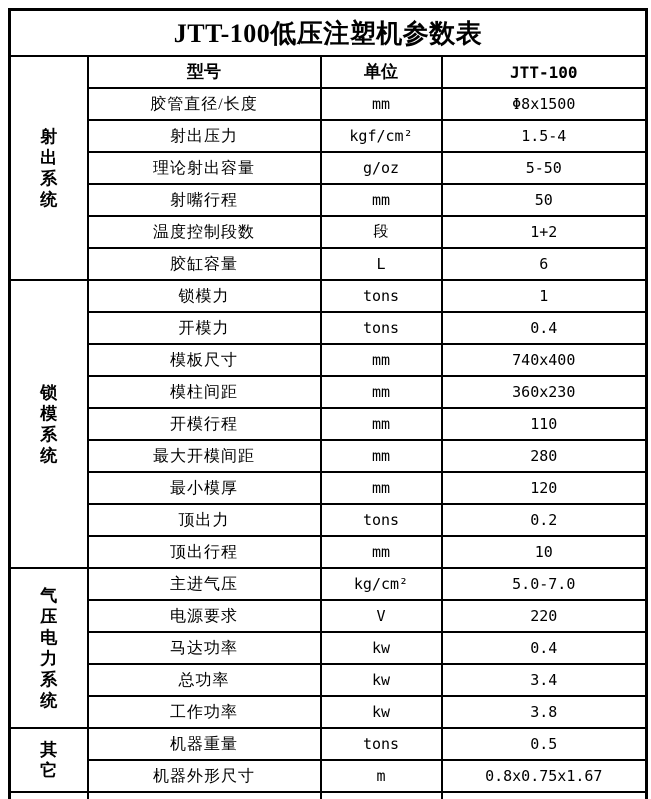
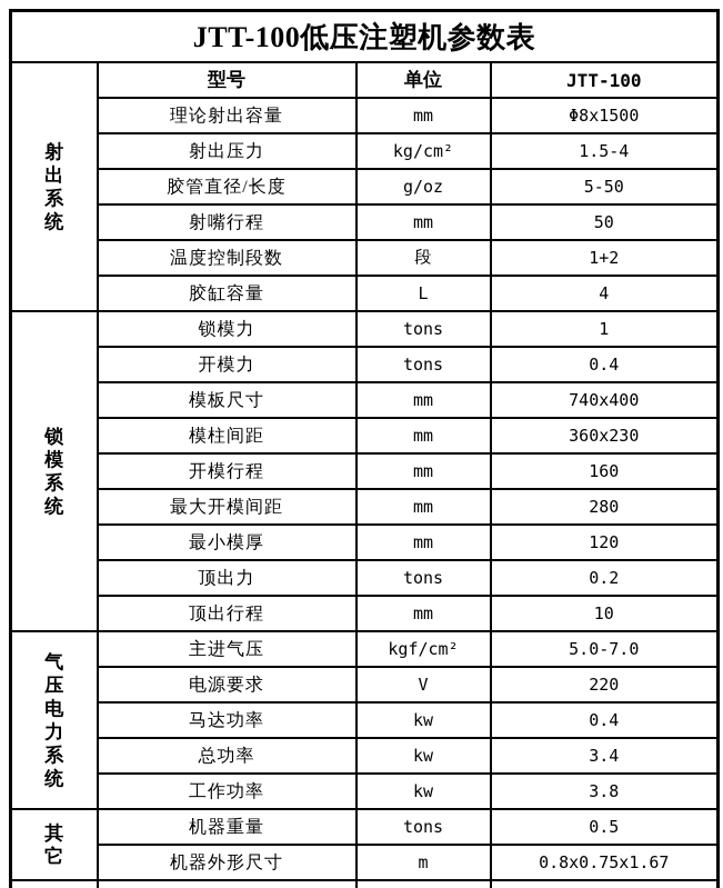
  JTT-100低压注塑机参数表
  射出系统	型号	单位	JTT-100
- 胶管直径/长度	mm	Φ8x1500
+ 理论射出容量	mm	Φ8x1500
- 射出压力	kgf/cm²	1.5-4
+ 射出压力	kg/cm²	1.5-4
- 理论射出容量	g/oz	5-50
+ 胶管直径/长度	g/oz	5-50
  射嘴行程	mm	50
  温度控制段数	段	1+2
- 胶缸容量	L	6
+ 胶缸容量	L	4
  锁模系统	锁模力	tons	1
  开模力	tons	0.4
  模板尺寸	mm	740x400
  模柱间距	mm	360x230
- 开模行程	mm	110
+ 开模行程	mm	160
  最大开模间距	mm	280
  最小模厚	mm	120
  顶出力	tons	0.2
  顶出行程	mm	10
- 气压电力系统	主进气压	kg/cm²	5.0-7.0
+ 气压电力系统	主进气压	kgf/cm²	5.0-7.0
  电源要求	V	220
  马达功率	kw	0.4
  总功率	kw	3.4
  工作功率	kw	3.8
  其它	机器重量	tons	0.5
  机器外形尺寸	m	0.8x0.75x1.67
